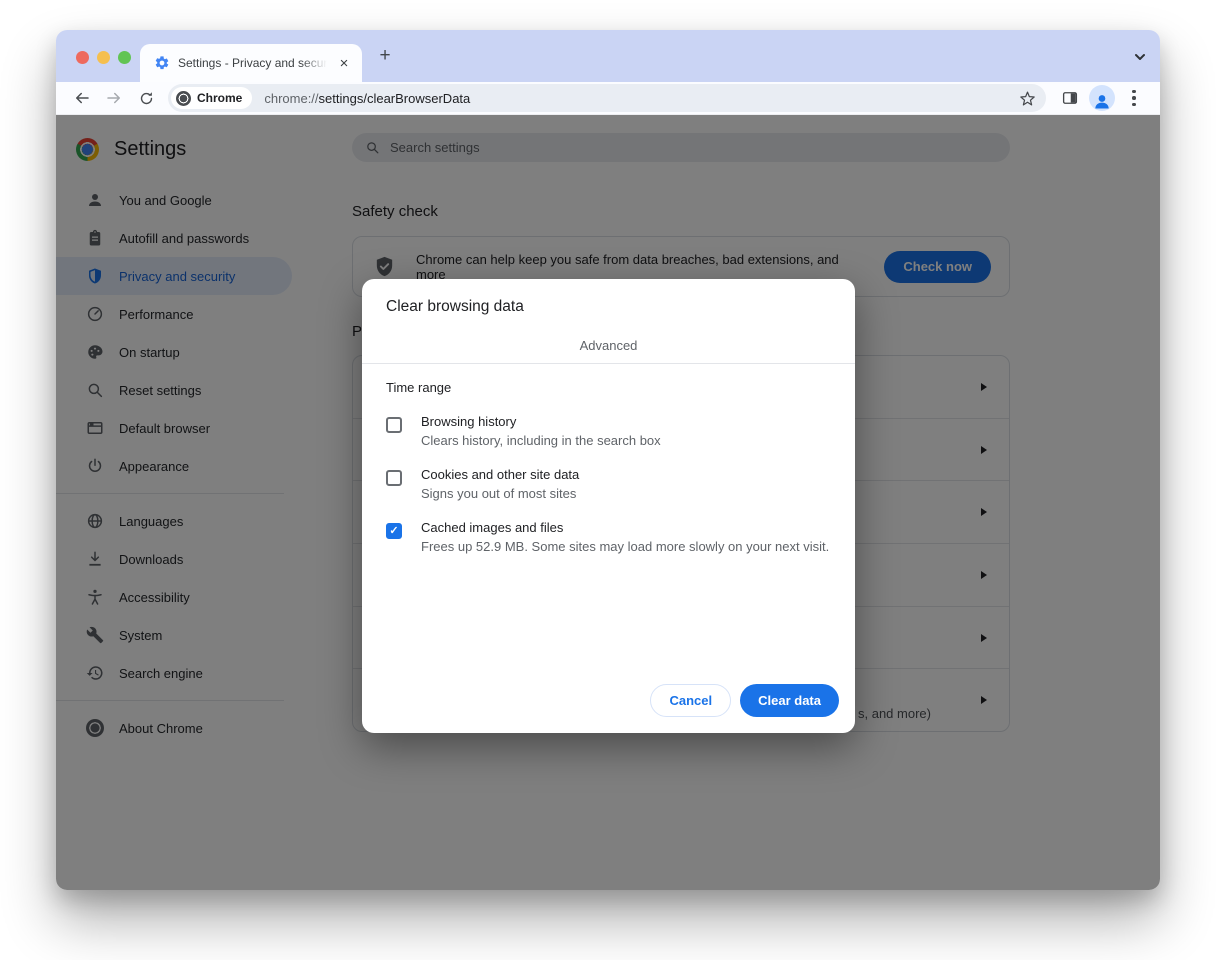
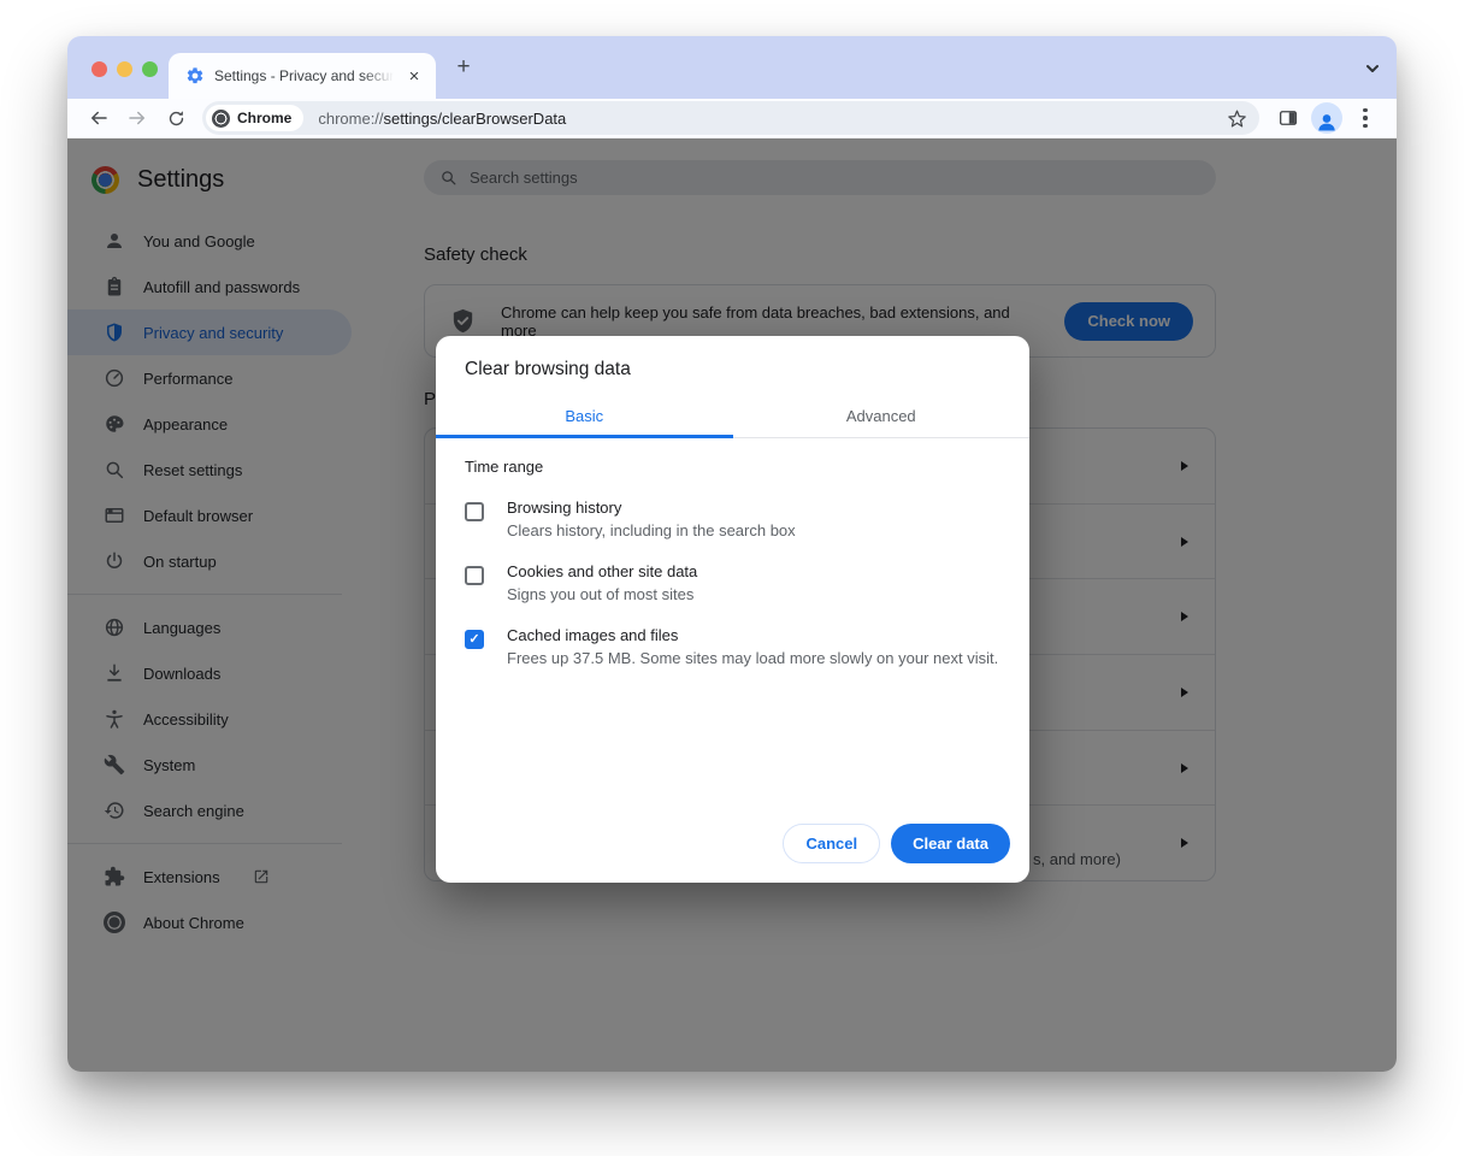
  Settings - Privacy and
  ×
  +
  Chrome
  chrome://settings/clearBrowserData
  Settings
  You and Google
  Autofill and passwords
  Privacy and security
  Performance
- On startup
+ Appearance
  Reset settings
  Default browser
- Appearance
+ On startup
  Languages
  Downloads
  Accessibility
  System
  Search engine
+ Extensions
  About Chrome
  Search settings
  Safety check
  Chrome can help keep you safe from data breaches, bad extensions, and more
  Check now
  P
  s, and more)
  Clear browsing data
+ Basic
  Advanced
  Time range
  Browsing history
  Clears history, including in the search box
  Cookies and other site data
  Signs you out of most sites
  ✓
  Cached images and files
- Frees up 52.9 MB. Some sites may load more slowly on your next visit.
+ Frees up 37.5 MB. Some sites may load more slowly on your next visit.
  Cancel
  Clear data
